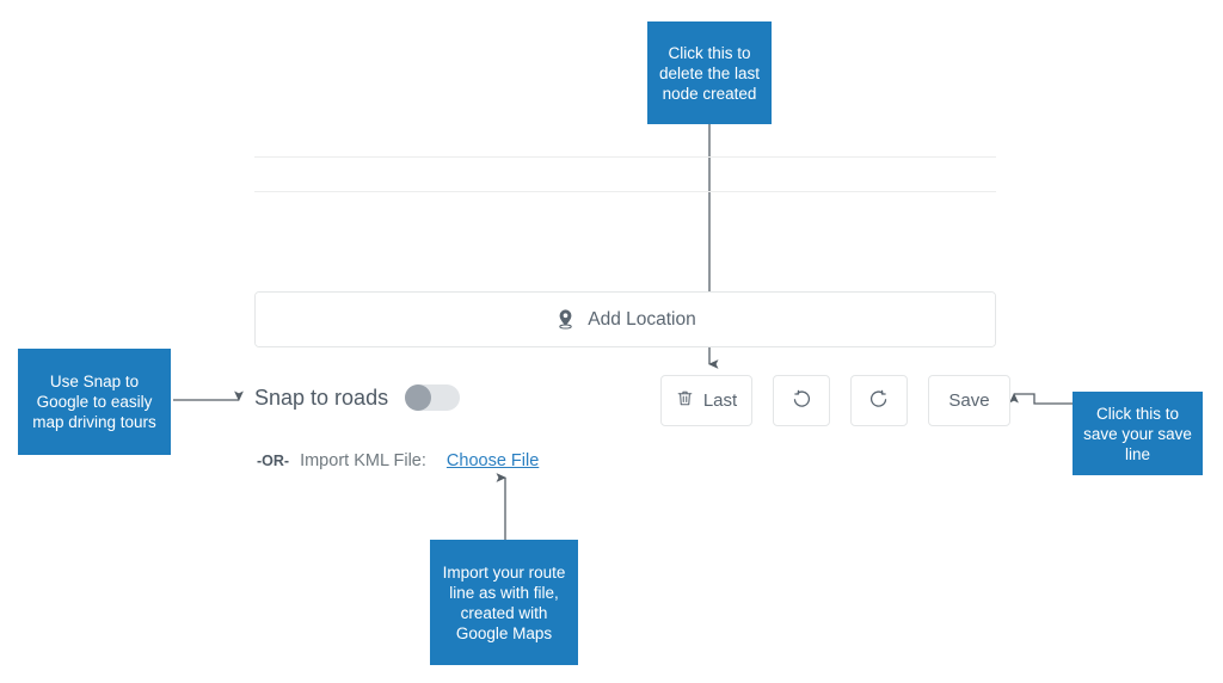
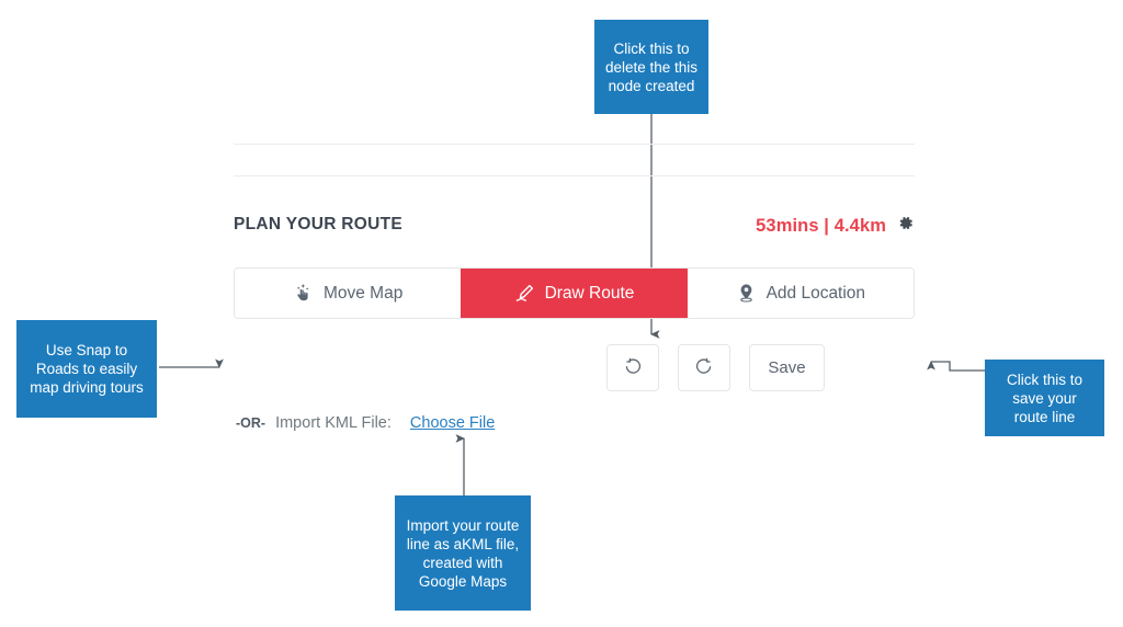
+ PLAN YOUR ROUTE
+ 53mins | 4.4km
+ Move Map
+ Draw Route
  Add Location
- Snap to roads
  -OR-
  Import KML File:
  Choose File
- Last
  Save
- Click this to delete the last node created
+ Click this to delete the this node created
- Use Snap to Google to easily map driving tours
+ Use Snap to Roads to easily map driving tours
- Click this to save your save line
+ Click this to save your route line
- Import your route line as with file, created with Google Maps
+ Import your route line as aKML file, created with Google Maps
